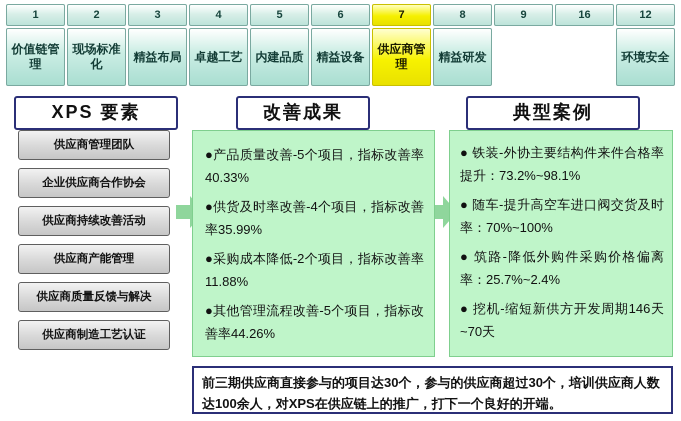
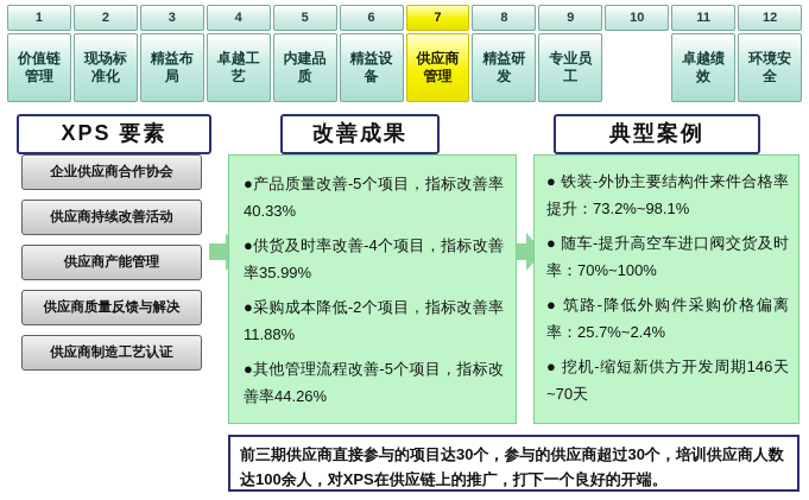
  1
  价值链管理
  2
  现场标准化
  3
  精益布局
  4
  卓越工艺
  5
  内建品质
  6
  精益设备
  7
  供应商管理
  8
  精益研发
  9
+ 专业员工
- 16
+ 10
+ 11
+ 卓越绩效
  12
  环境安全
  XPS 要素
  改善成果
  典型案例
- 供应商管理团队
  企业供应商合作协会
  供应商持续改善活动
  供应商产能管理
  供应商质量反馈与解决
  供应商制造工艺认证
  ●产品质量改善-5个项目，指标改善率40.33%
  ●供货及时率改善-4个项目，指标改善率35.99%
  ●采购成本降低-2个项目，指标改善率11.88%
  ●其他管理流程改善-5个项目，指标改善率44.26%
  ● 铁装-外协主要结构件来件合格率提升：73.2%~98.1%
  ● 随车-提升高空车进口阀交货及时率：70%~100%
  ● 筑路-降低外购件采购价格偏离率：25.7%~2.4%
  ● 挖机-缩短新供方开发周期146天~70天
  前三期供应商直接参与的项目达30个，参与的供应商超过30个，培训供应商人数达100余人，对XPS在供应链上的推广，打下一个良好的开端。
